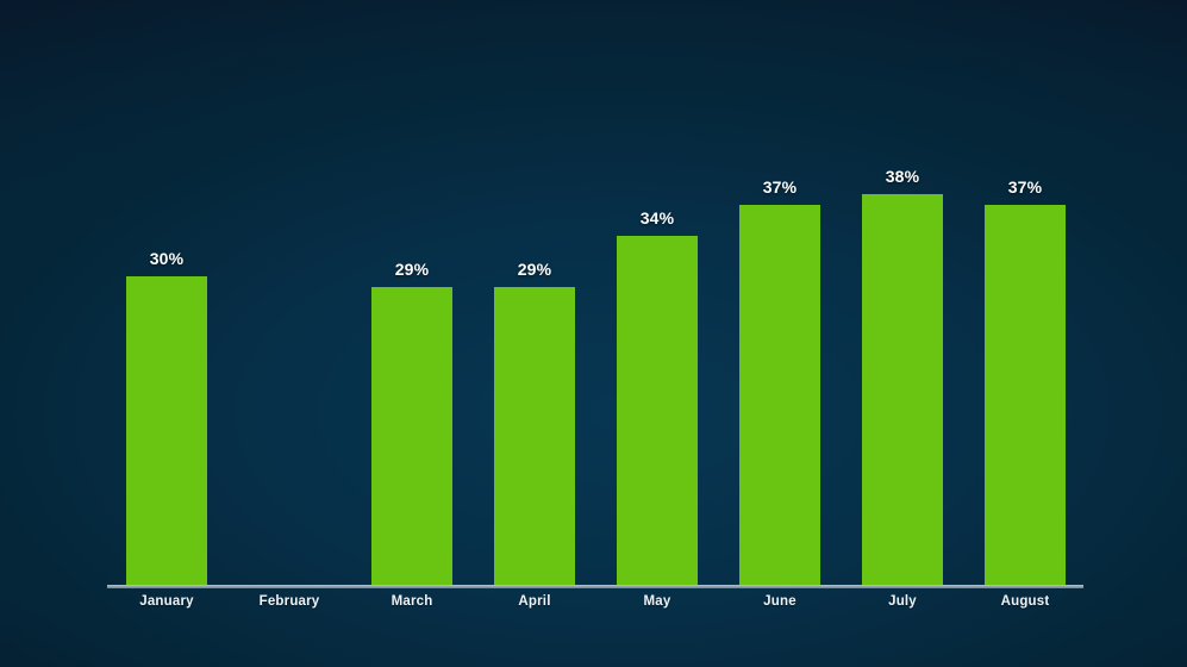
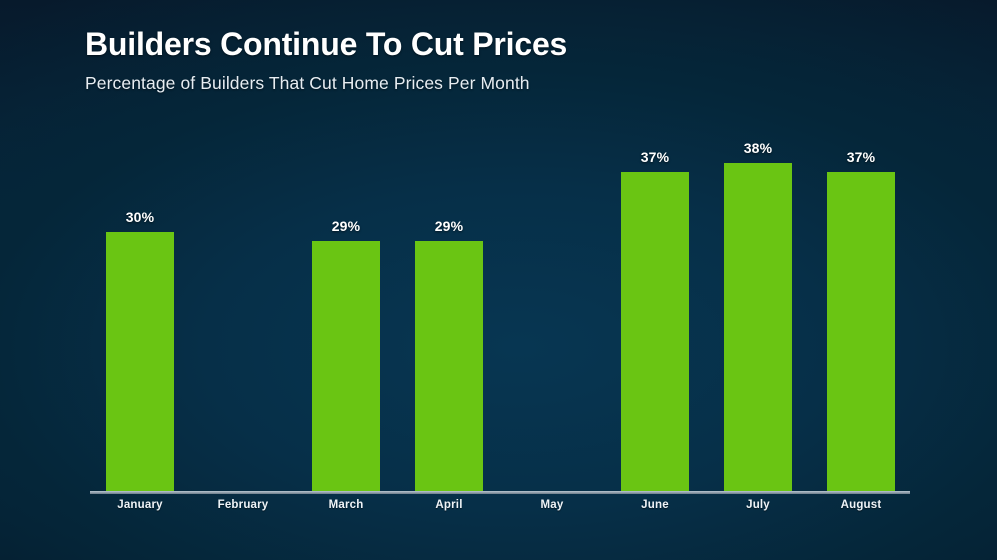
+ Builders Continue To Cut Prices
+ Percentage of Builders That Cut Home Prices Per Month
  30%
  29%
  29%
- 34%
  37%
  38%
  37%
  January
  February
  March
  April
  May
  June
  July
  August
